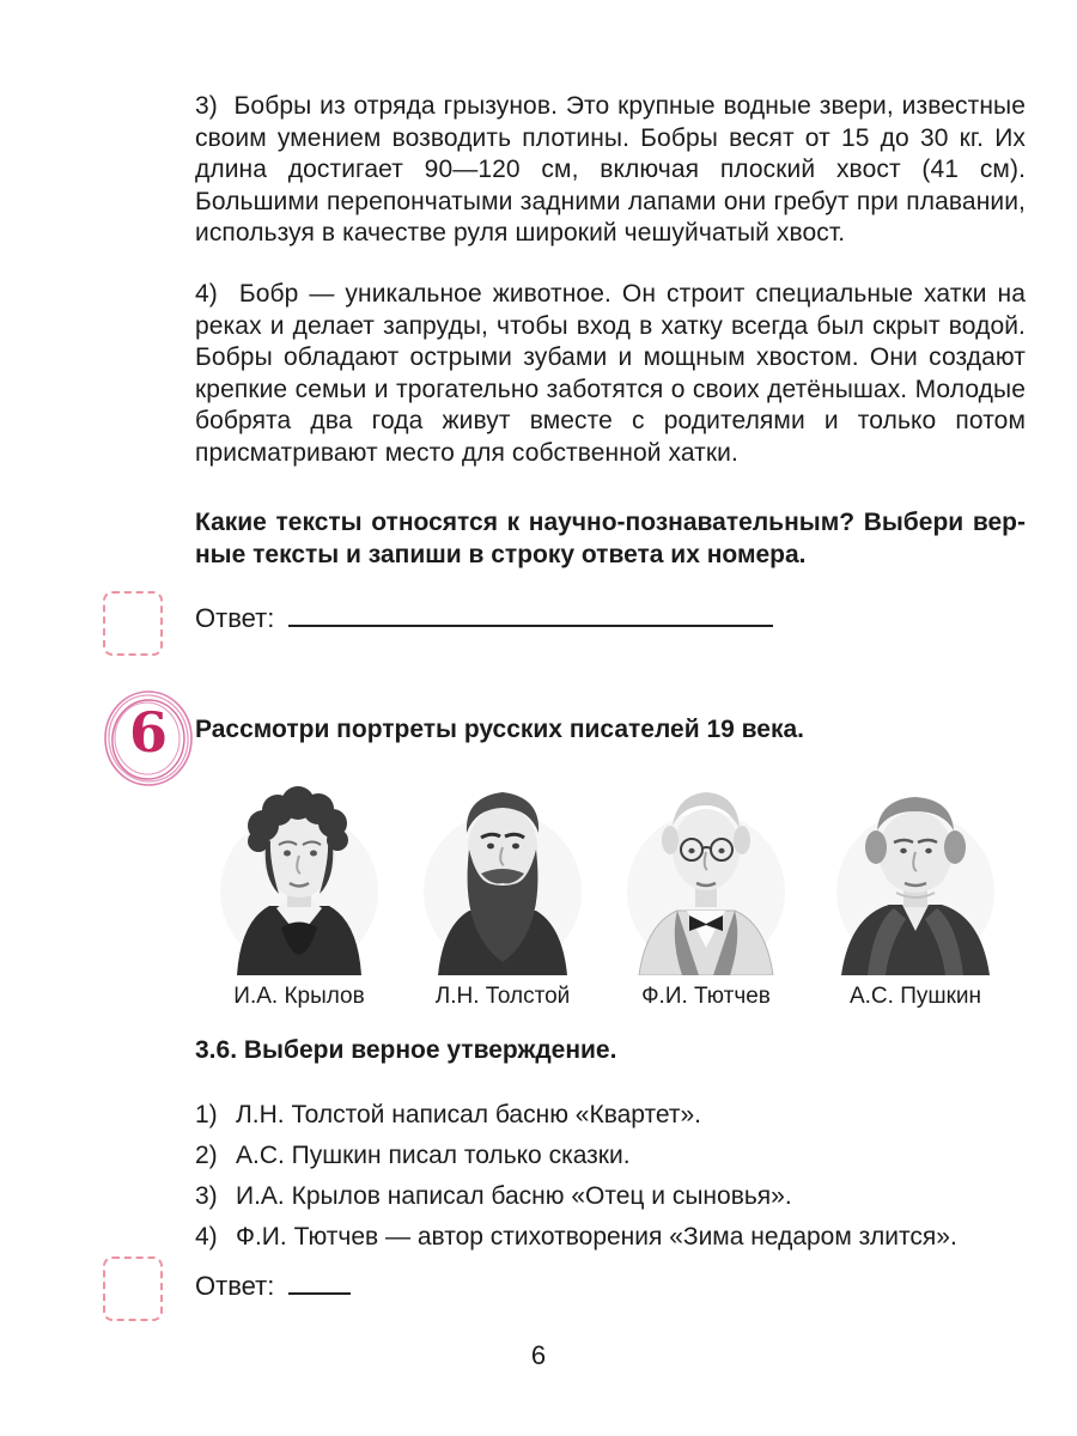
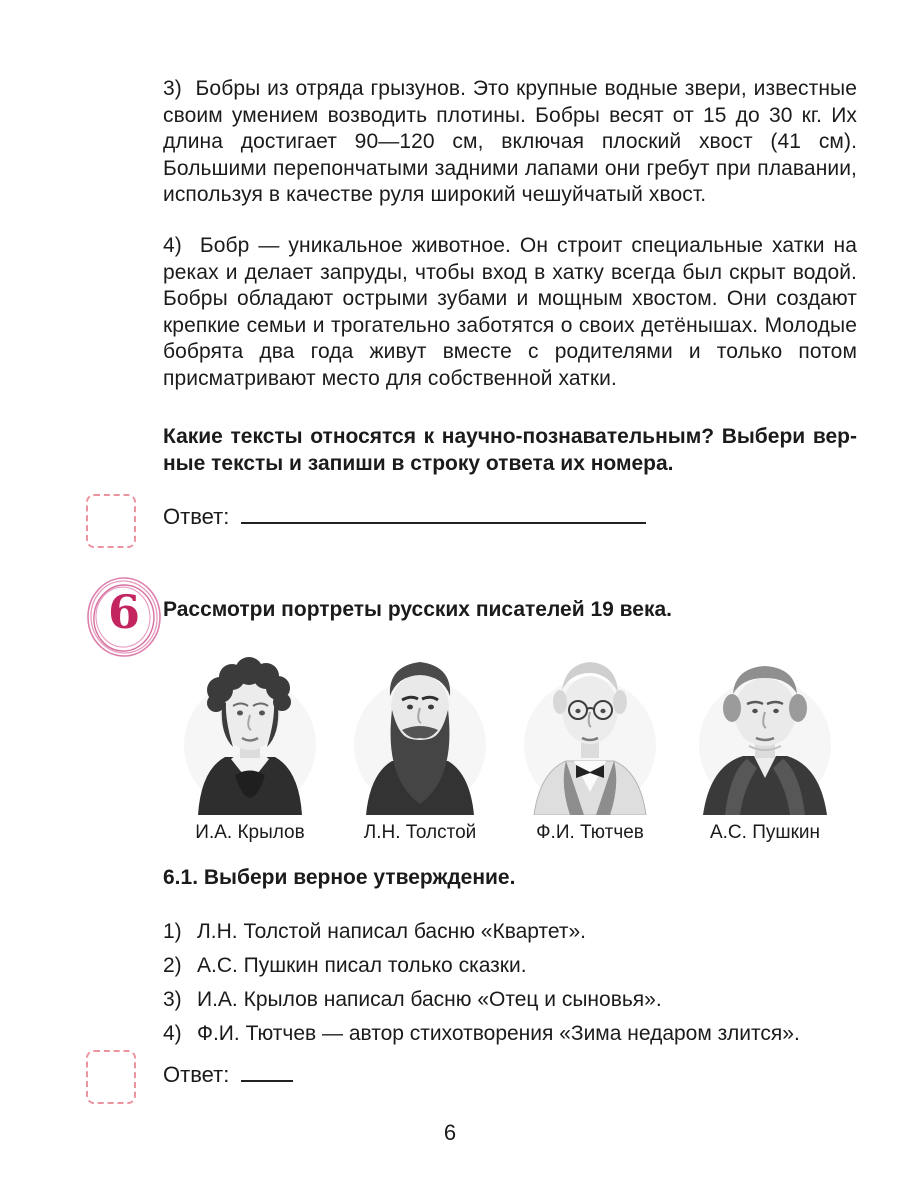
  3) Бобры из отряда грызунов. Это крупные водные звери, известные своим умением возводить плотины. Бобры весят от 15 до 30 кг. Их длина достигает 90—120 см, включая плоский хвост (41 см). Большими перепончатыми задними лапами они гребут при плавании, используя в качестве руля широкий чешуйчатый хвост.
  4) Бобр — уникальное животное. Он строит специальные хатки на реках и делает запруды, чтобы вход в хатку всегда был скрыт водой. Бобры обладают острыми зубами и мощным хвостом. Они создают крепкие семьи и трогательно заботятся о своих детёнышах. Молодые бобрята два года живут вместе с родителями и только потом присматривают место для собственной хатки.
  Какие тексты относятся к научно-познавательным? Выбери вер-
  ные тексты и запиши в строку ответа их номера.
  Ответ:
  6
  Рассмотри портреты русских писателей 19 века.
  И.А. Крылов
  Л.Н. Толстой
  Ф.И. Тютчев
  А.С. Пушкин
- 3.6. Выбери верное утверждение.
+ 6.1. Выбери верное утверждение.
  1) Л.Н. Толстой написал басню «Квартет».
  2) А.С. Пушкин писал только сказки.
  3) И.А. Крылов написал басню «Отец и сыновья».
  4) Ф.И. Тютчев — автор стихотворения «Зима недаром злится».
  Ответ:
  6
